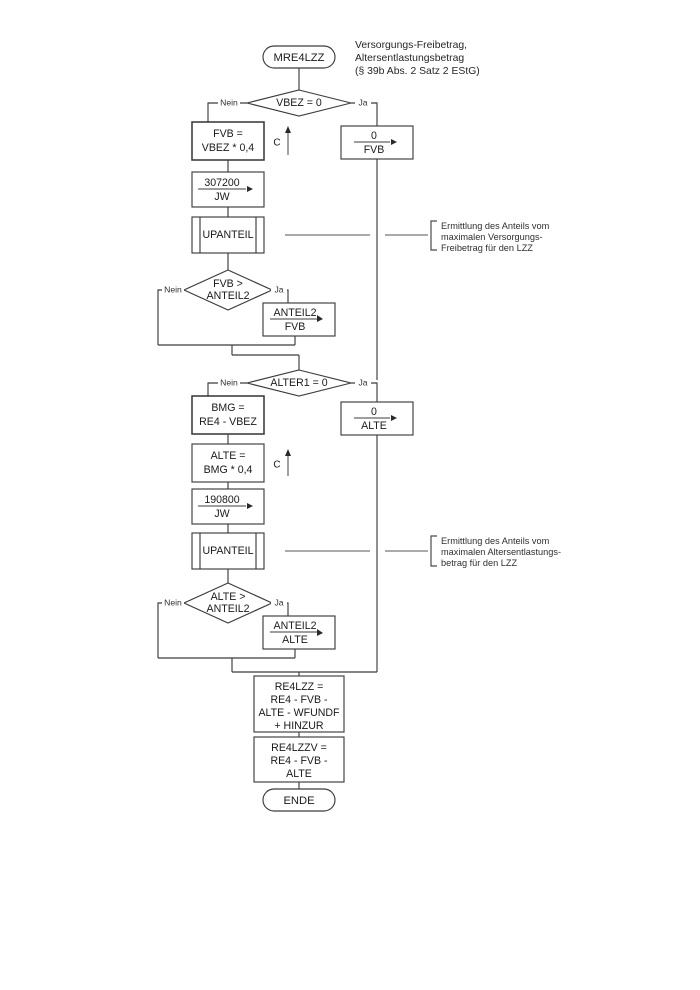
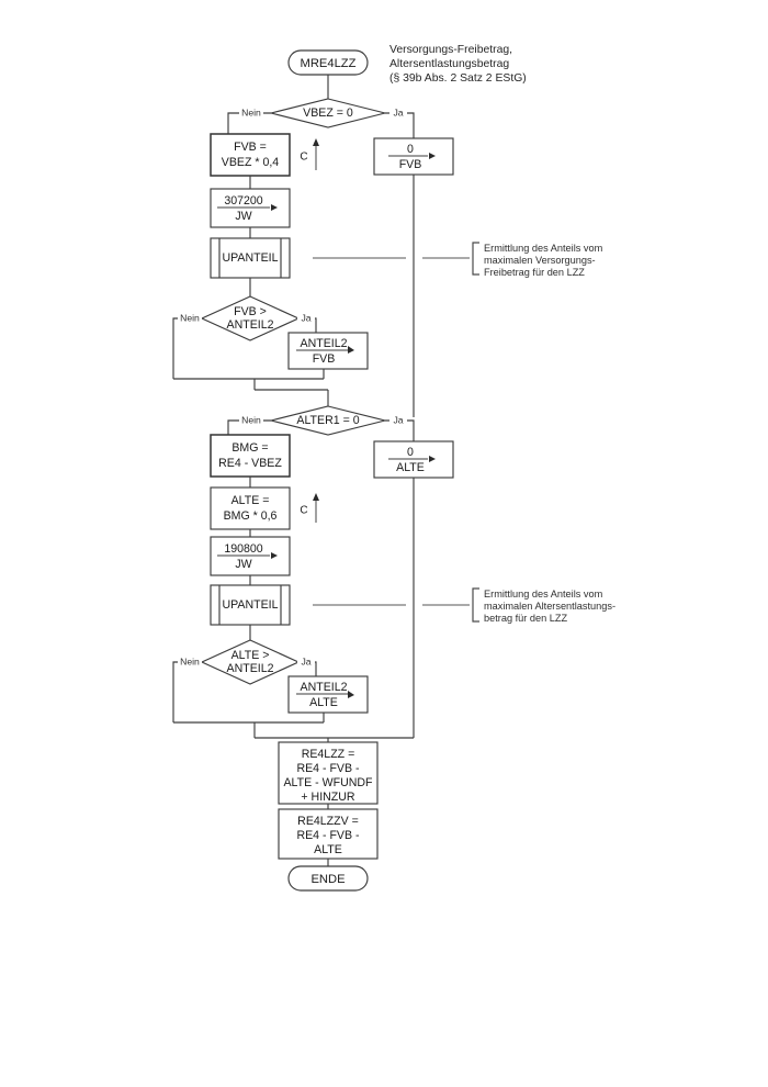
  Versorgungs-Freibetrag,
  Altersentlastungsbetrag
  (§ 39b Abs. 2 Satz 2 EStG)
  MRE4LZZ
  VBEZ = 0
  Nein
  Ja
  FVB =
  VBEZ * 0,4
  0
  FVB
  C
  307200
  JW
  UPANTEIL
  Ermittlung des Anteils vom
  maximalen Versorgungs-
  Freibetrag für den LZZ
  FVB >
  ANTEIL2
  Nein
  Ja
  ANTEIL2
  FVB
  ALTER1 = 0
  Nein
  Ja
  BMG =
  RE4 - VBEZ
  0
  ALTE
  ALTE =
- BMG * 0,4
+ BMG * 0,6
  C
  190800
  JW
  UPANTEIL
  Ermittlung des Anteils vom
  maximalen Altersentlastungs-
  betrag für den LZZ
  ALTE >
  ANTEIL2
  Nein
  Ja
  ANTEIL2
  ALTE
  RE4LZZ =
  RE4 - FVB -
  ALTE - WFUNDF
  + HINZUR
  RE4LZZV =
  RE4 - FVB -
  ALTE
  ENDE
